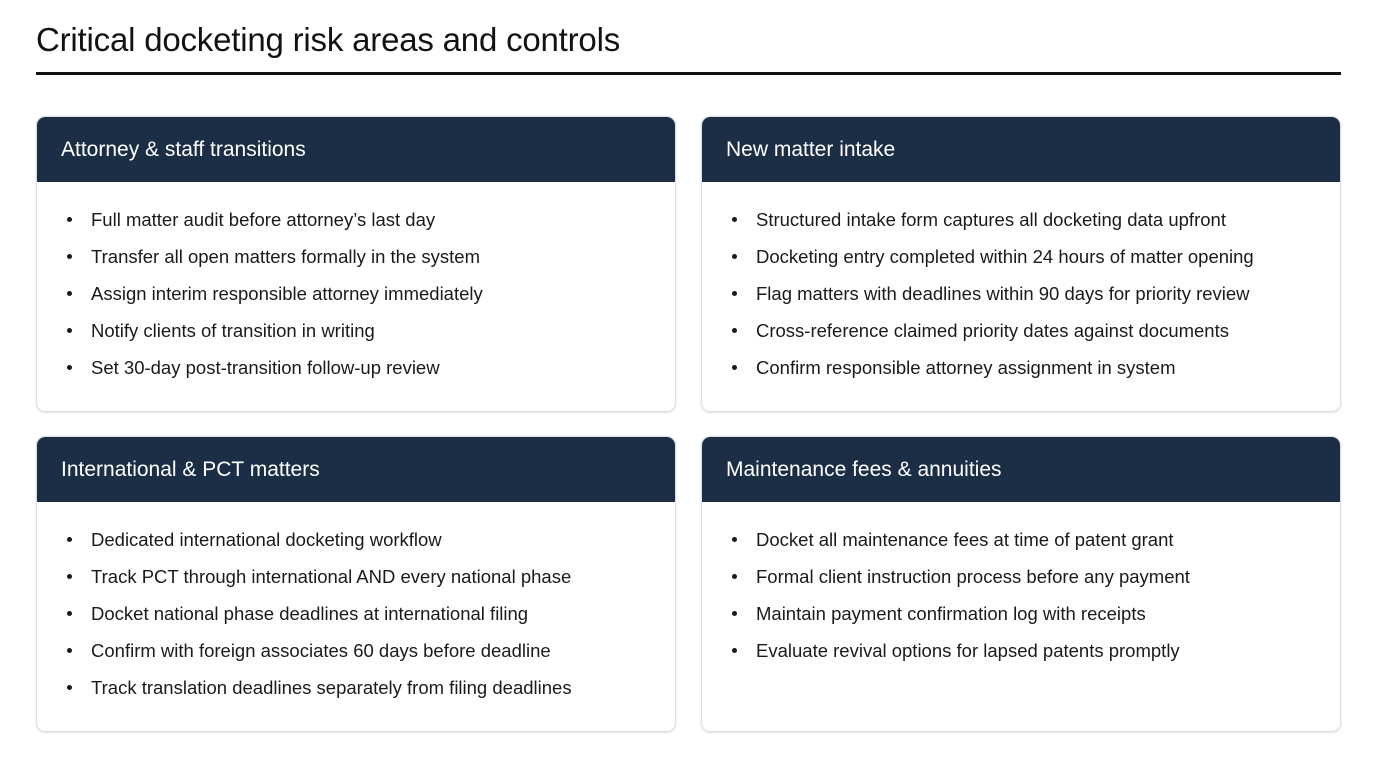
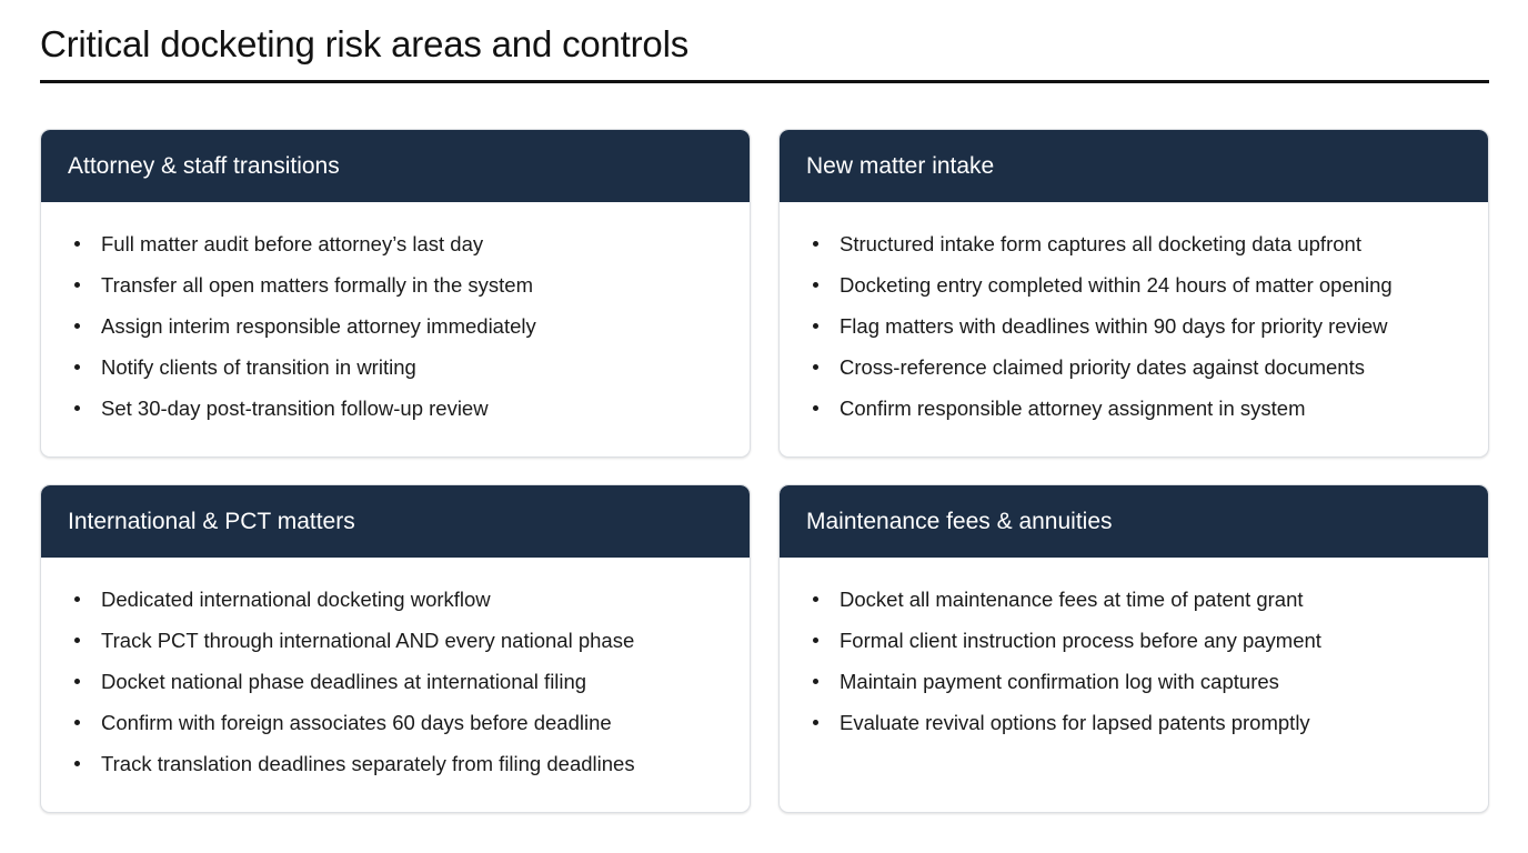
  Critical docketing risk areas and controls
  Attorney & staff transitions
  Full matter audit before attorney’s last day
  Transfer all open matters formally in the system
  Assign interim responsible attorney immediately
  Notify clients of transition in writing
  Set 30-day post-transition follow-up review
  New matter intake
  Structured intake form captures all docketing data upfront
  Docketing entry completed within 24 hours of matter opening
  Flag matters with deadlines within 90 days for priority review
  Cross-reference claimed priority dates against documents
  Confirm responsible attorney assignment in system
  International & PCT matters
  Dedicated international docketing workflow
  Track PCT through international AND every national phase
  Docket national phase deadlines at international filing
  Confirm with foreign associates 60 days before deadline
  Track translation deadlines separately from filing deadlines
  Maintenance fees & annuities
  Docket all maintenance fees at time of patent grant
  Formal client instruction process before any payment
- Maintain payment confirmation log with receipts
+ Maintain payment confirmation log with captures
  Evaluate revival options for lapsed patents promptly
